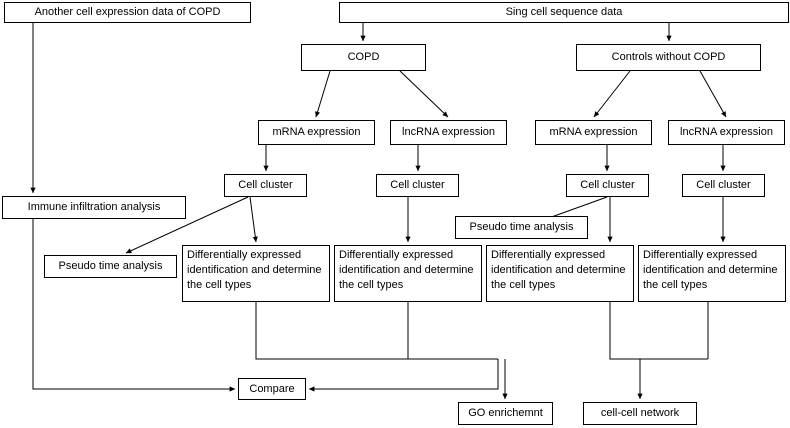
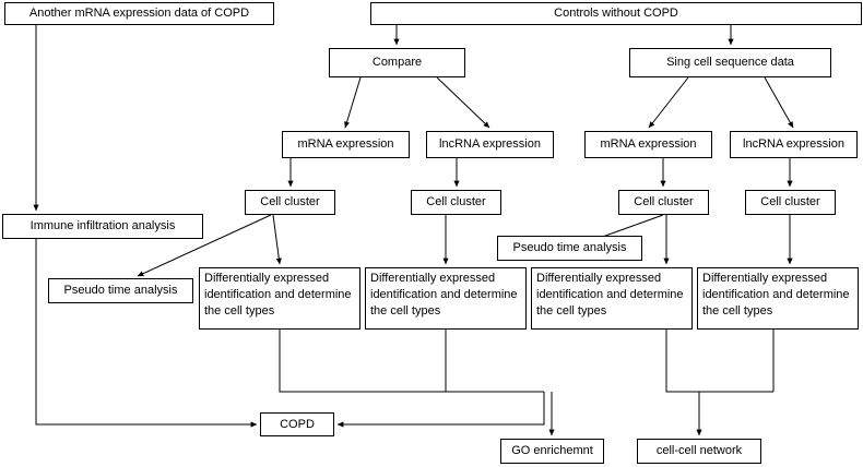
- Another cell expression data of COPD
+ Another mRNA expression data of COPD
- Sing cell sequence data
+ Controls without COPD
- COPD
+ Compare
- Controls without COPD
+ Sing cell sequence data
  mRNA expression
  lncRNA expression
  mRNA expression
  lncRNA expression
  Cell cluster
  Cell cluster
  Cell cluster
  Cell cluster
  Immune infiltration analysis
  Pseudo time analysis
  Pseudo time analysis
  Differentially expressed identification and determine the cell types
  Differentially expressed identification and determine the cell types
  Differentially expressed identification and determine the cell types
  Differentially expressed identification and determine the cell types
- Compare
+ COPD
  GO enrichemnt
  cell-cell network
